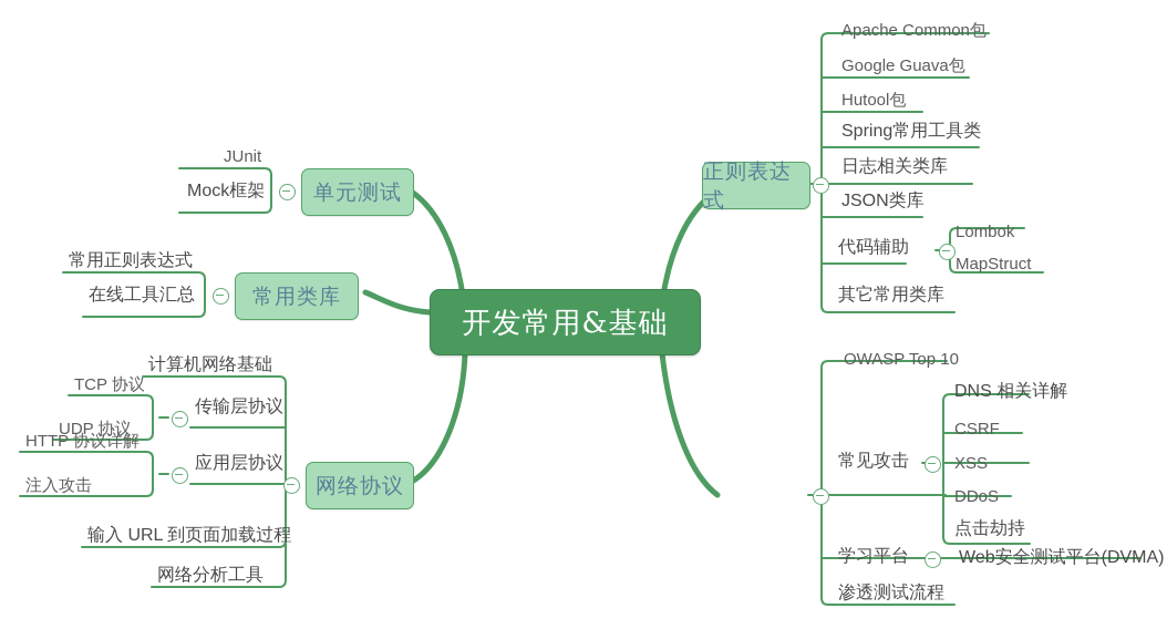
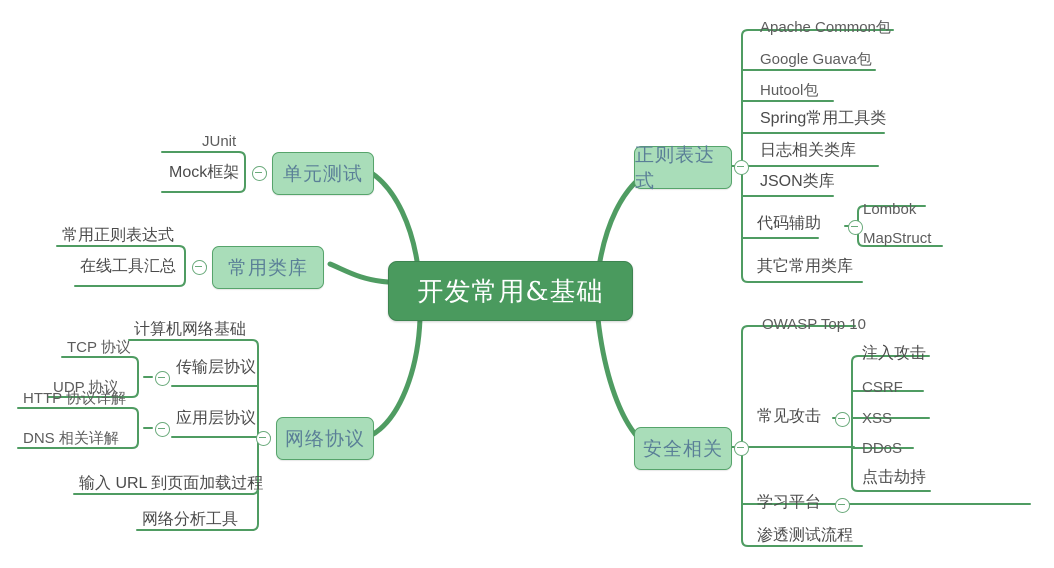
  开发常用&基础
  单元测试
  常用类库
  网络协议
  正则表达式
+ 安全相关
  JUnit
  Mock框架
  常用正则表达式
  在线工具汇总
  计算机网络基础
  传输层协议
  TCP 协议
  UDP 协议
  应用层协议
  HTTP 协议详解
- 注入攻击
+ DNS 相关详解
  输入 URL 到页面加载过程
  网络分析工具
  Apache Common包
  Google Guava包
  Hutool包
  Spring常用工具类
  日志相关类库
  JSON类库
  代码辅助
  Lombok
  MapStruct
  其它常用类库
  OWASP Top 10
  常见攻击
- DNS 相关详解
+ 注入攻击
  CSRF
  XSS
  DDoS
  点击劫持
  学习平台
- Web安全测试平台(DVMA)
  渗透测试流程
